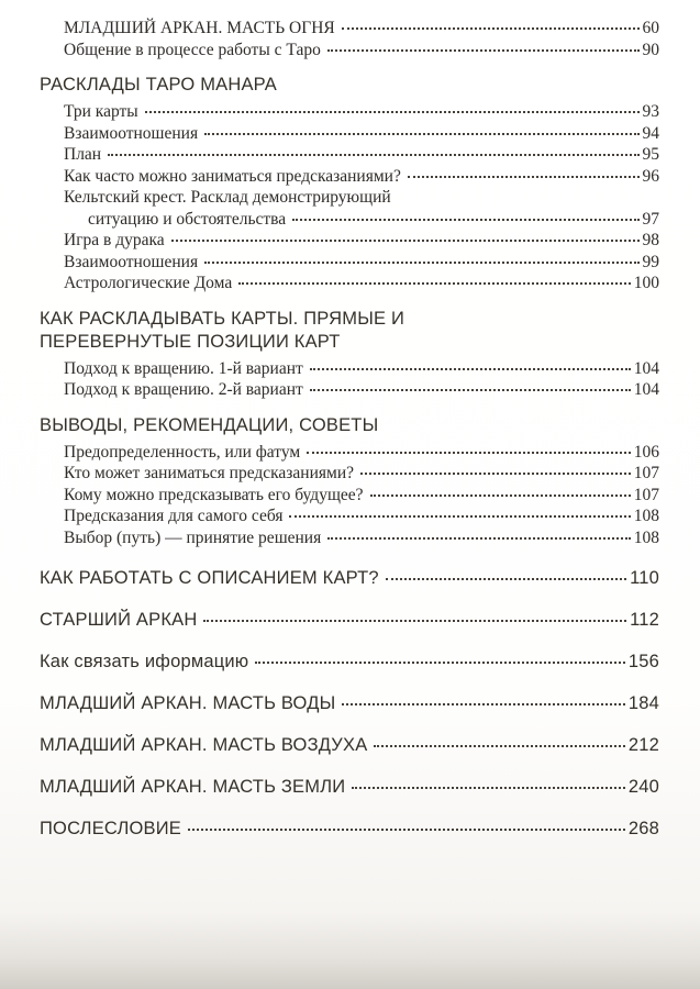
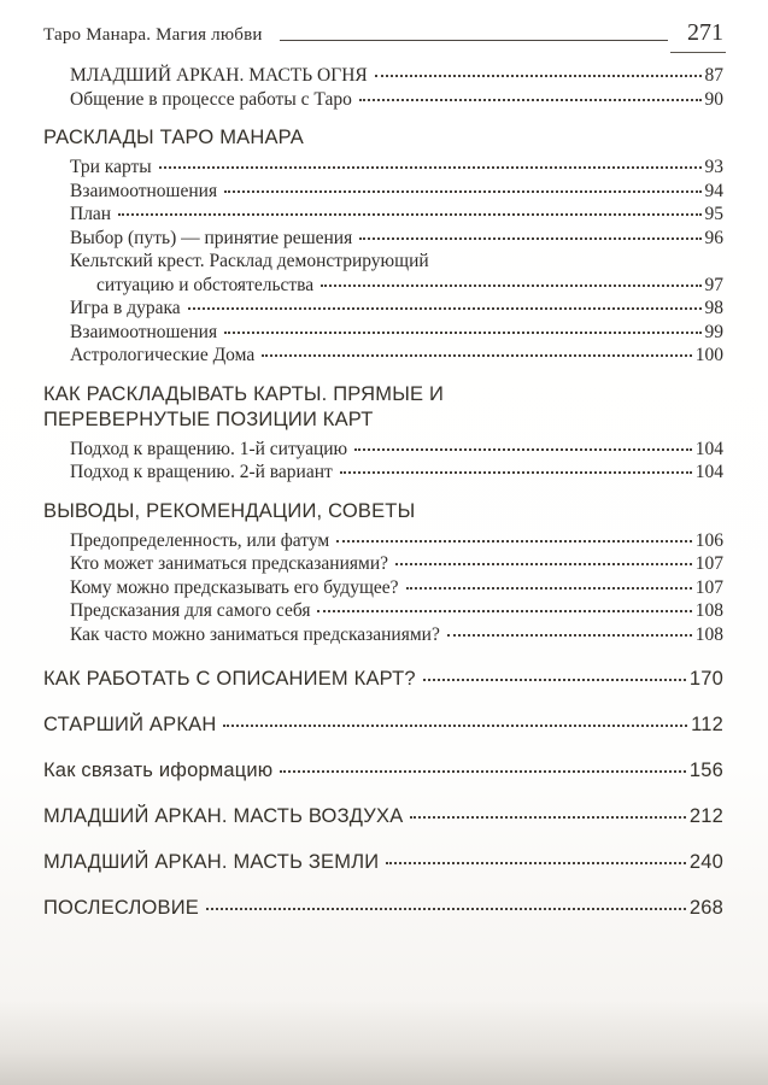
+ Таро Манара. Магия любви
+ 271
  МЛАДШИЙ АРКАН. МАСТЬ ОГНЯ
- 60
+ 87
  Общение в процессе работы с Таро
  90
  РАСКЛАДЫ ТАРО МАНАРА
  Три карты
  93
  Взаимоотношения
  94
  План
  95
- Как часто можно заниматься предсказаниями?
+ Выбор (путь) — принятие решения
  96
  Кельтский крест. Расклад демонстрирующий
  ситуацию и обстоятельства
  97
  Игра в дурака
  98
  Взаимоотношения
  99
  Астрологические Дома
  100
  КАК РАСКЛАДЫВАТЬ КАРТЫ. ПРЯМЫЕ И
  ПЕРЕВЕРНУТЫЕ ПОЗИЦИИ КАРТ
- Подход к вращению. 1-й вариант
+ Подход к вращению. 1-й ситуацию
  104
  Подход к вращению. 2-й вариант
  104
  ВЫВОДЫ, РЕКОМЕНДАЦИИ, СОВЕТЫ
  Предопределенность, или фатум
  106
  Кто может заниматься предсказаниями?
  107
  Кому можно предсказывать его будущее?
  107
  Предсказания для самого себя
  108
- Выбор (путь) — принятие решения
+ Как часто можно заниматься предсказаниями?
  108
  КАК РАБОТАТЬ С ОПИСАНИЕМ КАРТ?
- 110
+ 170
  СТАРШИЙ АРКАН
  112
  Как связать иформацию
  156
- МЛАДШИЙ АРКАН. МАСТЬ ВОДЫ
- 184
  МЛАДШИЙ АРКАН. МАСТЬ ВОЗДУХА
  212
  МЛАДШИЙ АРКАН. МАСТЬ ЗЕМЛИ
  240
  ПОСЛЕСЛОВИЕ
  268
